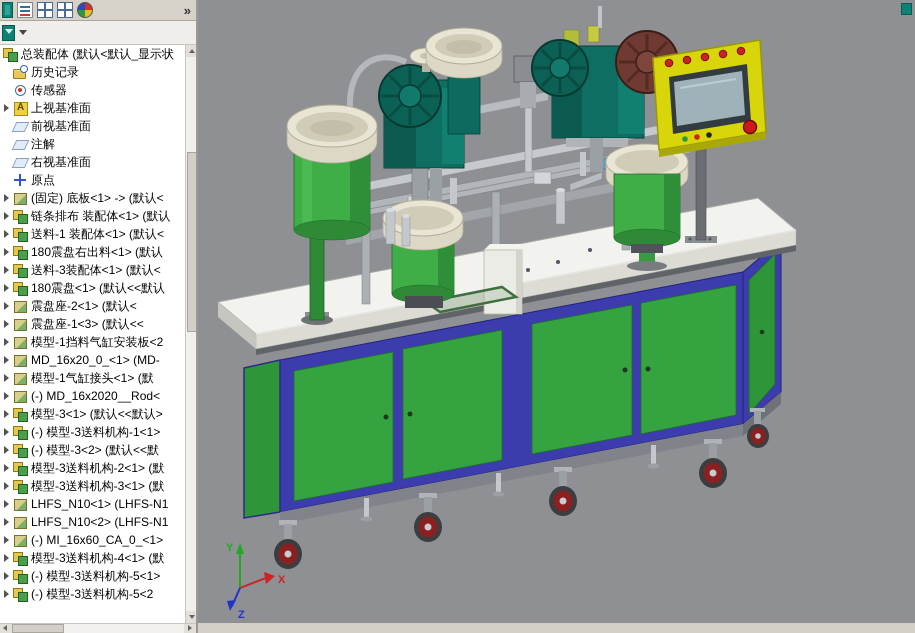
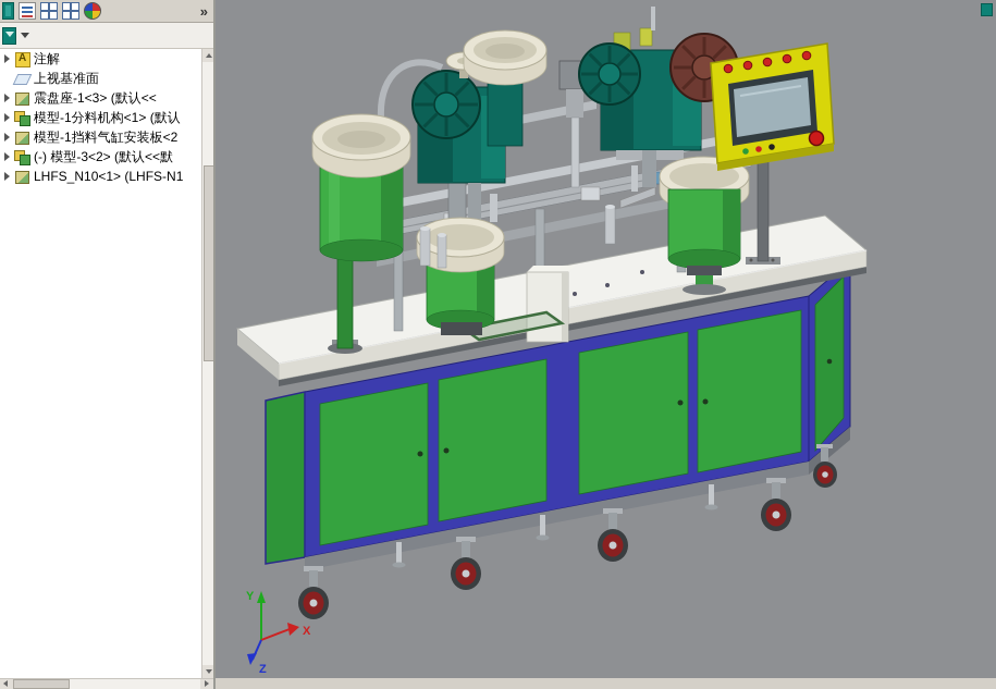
  »
- 总装配体 (默认<默认_显示状
- 历史记录
- 传感器
- 上视基准面
+ 注解
- 前视基准面
- 注解
+ 上视基准面
- 右视基准面
- 原点
- (固定) 底板<1> -> (默认<
- 链条排布 装配体<1> (默认
- 送料-1 装配体<1> (默认<
- 180震盘右出料<1> (默认
- 送料-3装配体<1> (默认<
- 180震盘<1> (默认<<默认
- 震盘座-2<1> (默认<
  震盘座-1<3> (默认<<
+ 模型-1分料机构<1> (默认
  模型-1挡料气缸安装板<2
- MD_16x20_0_<1> (MD-
- 模型-1气缸接头<1> (默
- (-) MD_16x2020__Rod<
- 模型-3<1> (默认<<默认>
- (-) 模型-3送料机构-1<1>
  (-) 模型-3<2> (默认<<默
- 模型-3送料机构-2<1> (默
- 模型-3送料机构-3<1> (默
  LHFS_N10<1> (LHFS-N1
- LHFS_N10<2> (LHFS-N1
- (-) MI_16x60_CA_0_<1>
- 模型-3送料机构-4<1> (默
- (-) 模型-3送料机构-5<1>
- (-) 模型-3送料机构-5<2
  Y
  X
  Z
